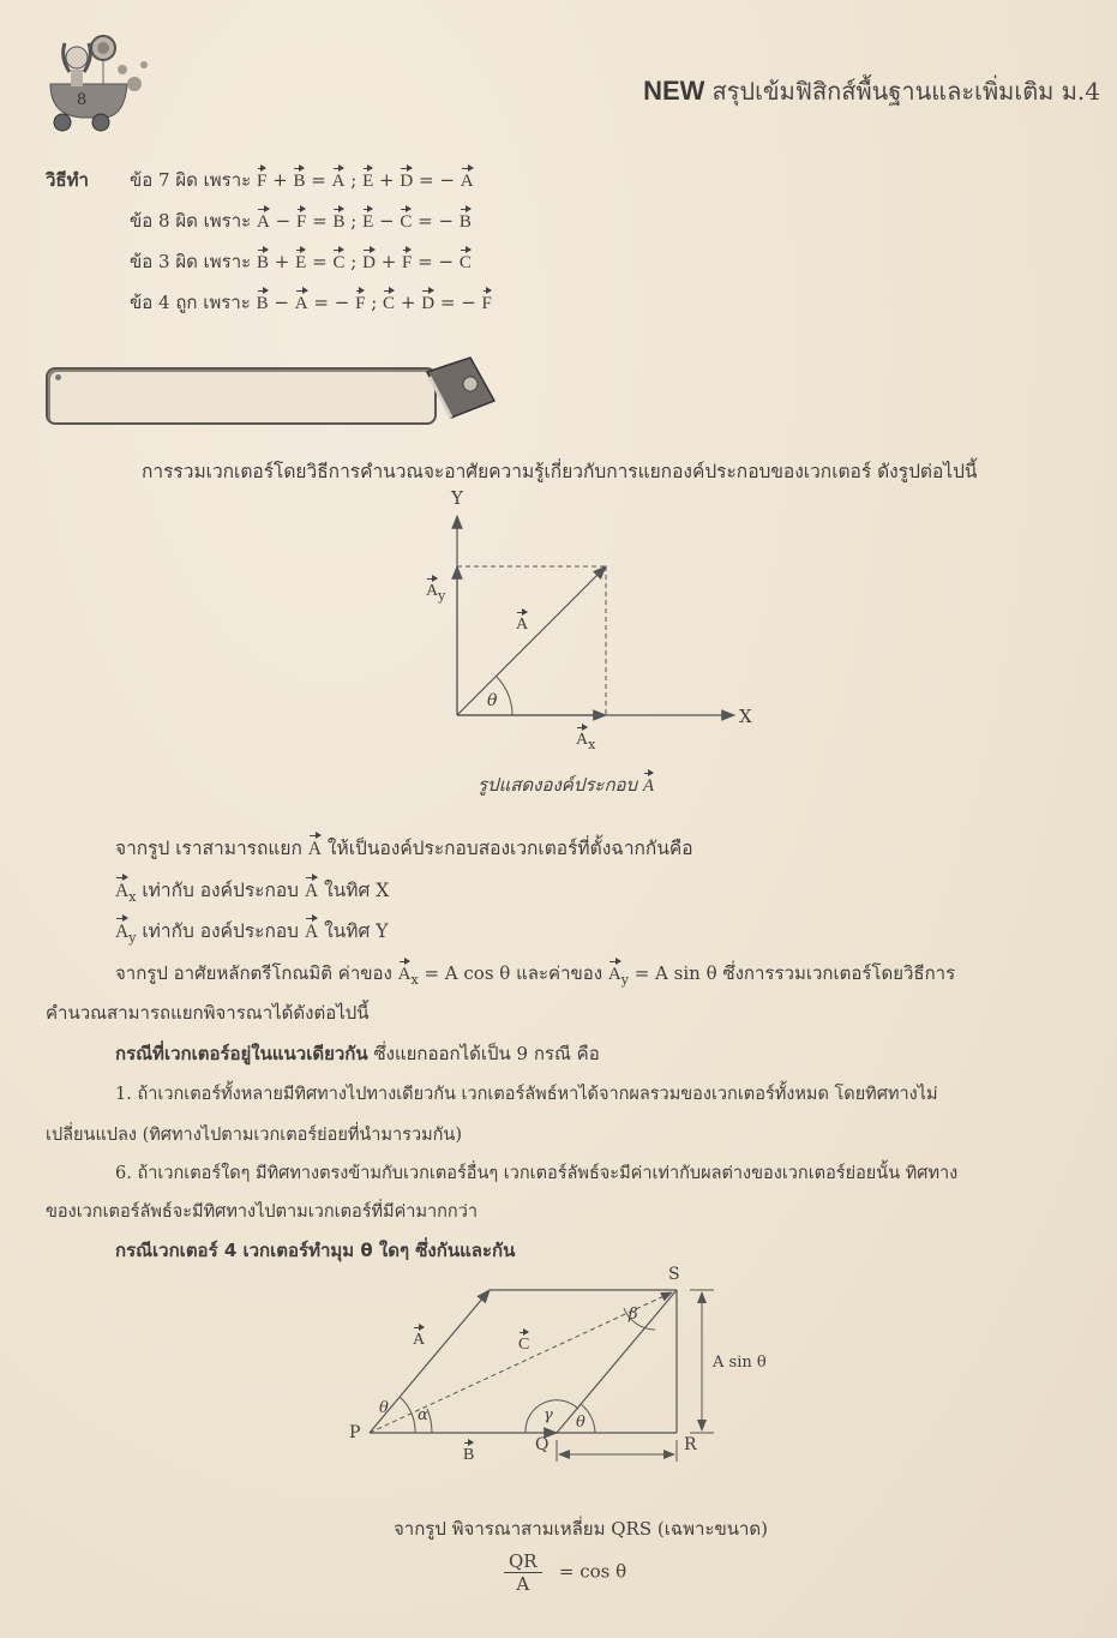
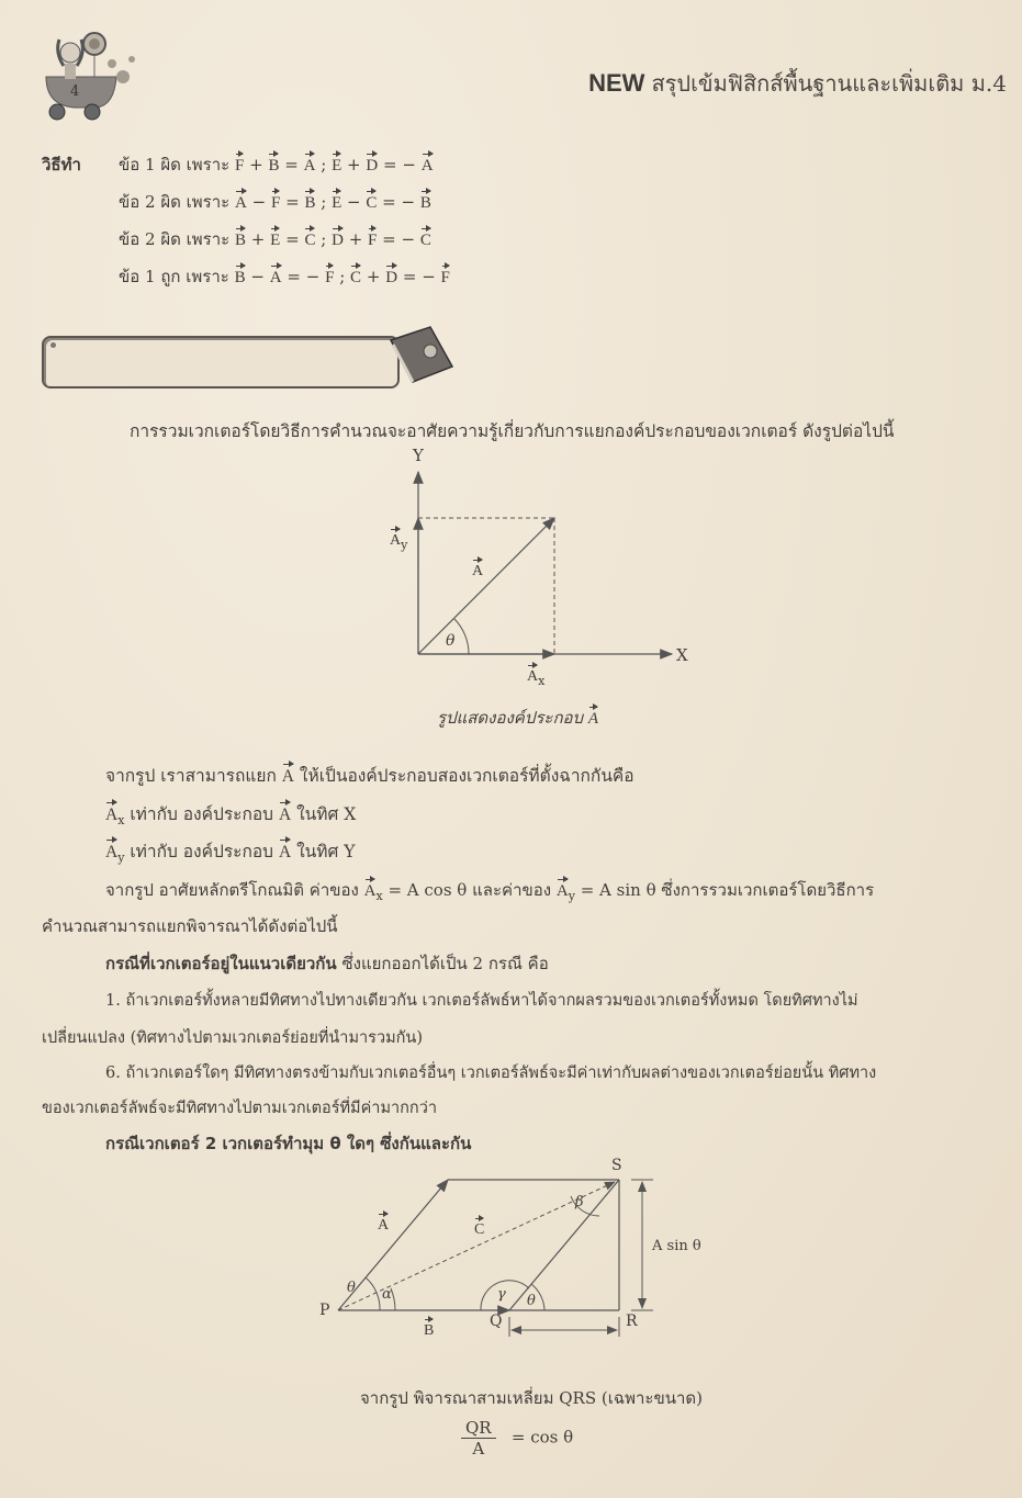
- 8
+ 4
  NEW สรุปเข้มฟิสิกส์พื้นฐานและเพิ่มเติม ม.4
  วิธีทำ
- ข้อ 7 ผิด เพราะ F + B = A ; E + D = − A
+ ข้อ 1 ผิด เพราะ F + B = A ; E + D = − A
- ข้อ 8 ผิด เพราะ A − F = B ; E − C = − B
+ ข้อ 2 ผิด เพราะ A − F = B ; E − C = − B
- ข้อ 3 ผิด เพราะ B + E = C ; D + F = − C
+ ข้อ 2 ผิด เพราะ B + E = C ; D + F = − C
- ข้อ 4 ถูก เพราะ B − A = − F ; C + D = − F
+ ข้อ 1 ถูก เพราะ B − A = − F ; C + D = − F
  การรวมเวกเตอร์โดยวิธีการคำนวณจะอาศัยความรู้เกี่ยวกับการแยกองค์ประกอบของเวกเตอร์ ดังรูปต่อไปนี้
  Y
  X
  Ay
  A
  θ
  Ax
  รูปแสดงองค์ประกอบ A
  จากรูป เราสามารถแยก A ให้เป็นองค์ประกอบสองเวกเตอร์ที่ตั้งฉากกันคือ
  Ax เท่ากับ องค์ประกอบ A ในทิศ X
  Ay เท่ากับ องค์ประกอบ A ในทิศ Y
  จากรูป อาศัยหลักตรีโกณมิติ ค่าของ Ax = A cos θ และค่าของ Ay = A sin θ ซึ่งการรวมเวกเตอร์โดยวิธีการ
  คำนวณสามารถแยกพิจารณาได้ดังต่อไปนี้
- กรณีที่เวกเตอร์อยู่ในแนวเดียวกัน ซึ่งแยกออกได้เป็น 9 กรณี คือ
+ กรณีที่เวกเตอร์อยู่ในแนวเดียวกัน ซึ่งแยกออกได้เป็น 2 กรณี คือ
  1. ถ้าเวกเตอร์ทั้งหลายมีทิศทางไปทางเดียวกัน เวกเตอร์ลัพธ์หาได้จากผลรวมของเวกเตอร์ทั้งหมด โดยทิศทางไม่
  เปลี่ยนแปลง (ทิศทางไปตามเวกเตอร์ย่อยที่นำมารวมกัน)
  6. ถ้าเวกเตอร์ใดๆ มีทิศทางตรงข้ามกับเวกเตอร์อื่นๆ เวกเตอร์ลัพธ์จะมีค่าเท่ากับผลต่างของเวกเตอร์ย่อยนั้น ทิศทาง
  ของเวกเตอร์ลัพธ์จะมีทิศทางไปตามเวกเตอร์ที่มีค่ามากกว่า
- กรณีเวกเตอร์ 4 เวกเตอร์ทำมุม θ ใดๆ ซึ่งกันและกัน
+ กรณีเวกเตอร์ 2 เวกเตอร์ทำมุม θ ใดๆ ซึ่งกันและกัน
  P
  Q
  R
  S
  A
  B
  C
  θ
  α
  γ
  θ
  β
  A sin θ
  จากรูป พิจารณาสามเหลี่ยม QRS (เฉพาะขนาด)
  QR
  A
  = cos θ
